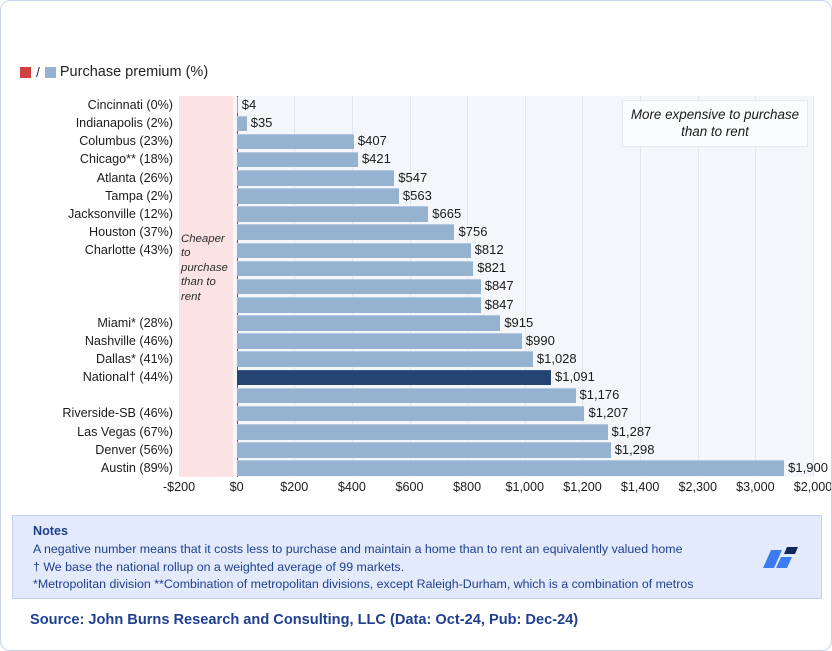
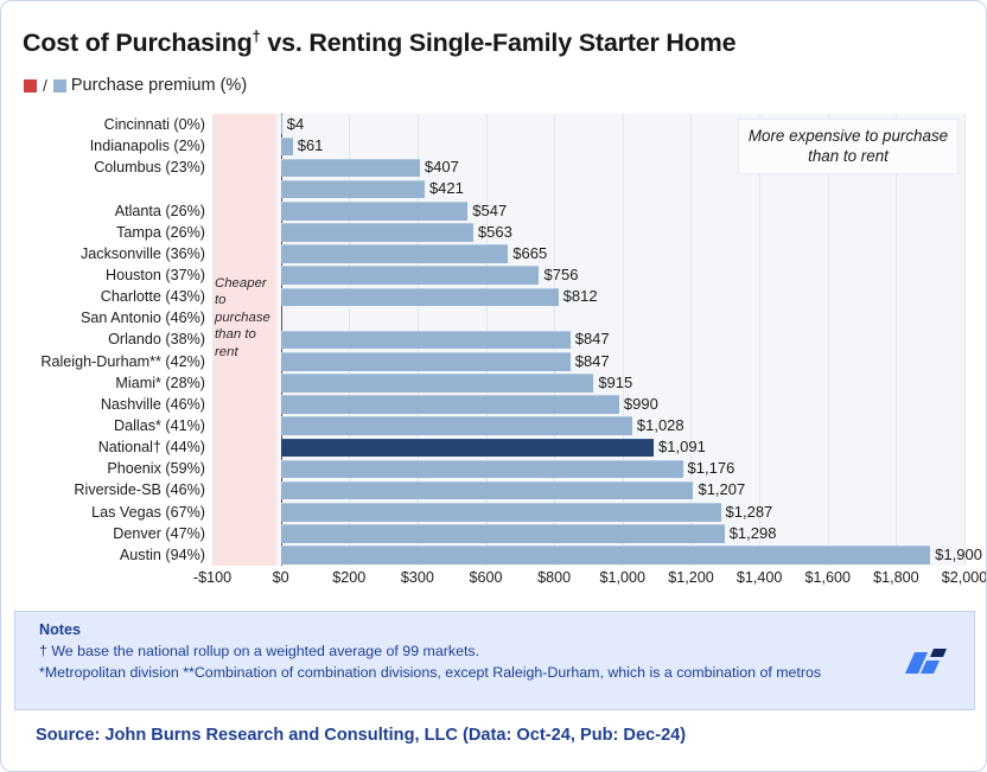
+ Cost of Purchasing† vs. Renting Single-Family Starter Home
  /
  Purchase premium (%)
  Cincinnati (0%)
  Indianapolis (2%)
  Columbus (23%)
- Chicago** (18%)
  Atlanta (26%)
- Tampa (2%)
+ Tampa (26%)
- Jacksonville (12%)
+ Jacksonville (36%)
  Houston (37%)
  Charlotte (43%)
+ San Antonio (46%)
+ Orlando (38%)
+ Raleigh-Durham** (42%)
  Miami* (28%)
  Nashville (46%)
  Dallas* (41%)
  National† (44%)
+ Phoenix (59%)
  Riverside-SB (46%)
  Las Vegas (67%)
- Denver (56%)
+ Denver (47%)
- Austin (89%)
+ Austin (94%)
  $4
- $35
+ $61
  $407
  $421
  $547
  $563
  $665
  $756
  $812
- $821
  $847
  $847
  $915
  $990
  $1,028
  $1,091
  $1,176
  $1,207
  $1,287
  $1,298
  $1,900
- -$200
+ -$100
  $0
  $200
- $400
+ $300
  $600
  $800
  $1,000
  $1,200
  $1,400
- $2,300
+ $1,600
- $3,000
+ $1,800
  $2,000
  Cheaper to purchase than to rent
  More expensive to purchase than to rent
  Notes
- A negative number means that it costs less to purchase and maintain a home than to rent an equivalently valued home
  † We base the national rollup on a weighted average of 99 markets.
- *Metropolitan division **Combination of metropolitan divisions, except Raleigh-Durham, which is a combination of metros
+ *Metropolitan division **Combination of combination divisions, except Raleigh-Durham, which is a combination of metros
  Source: John Burns Research and Consulting, LLC (Data: Oct-24, Pub: Dec-24)
